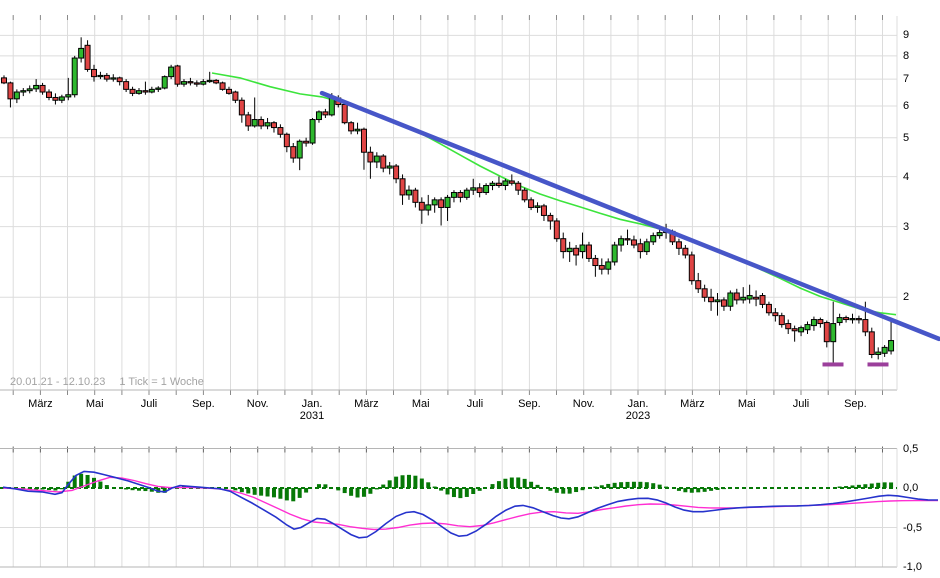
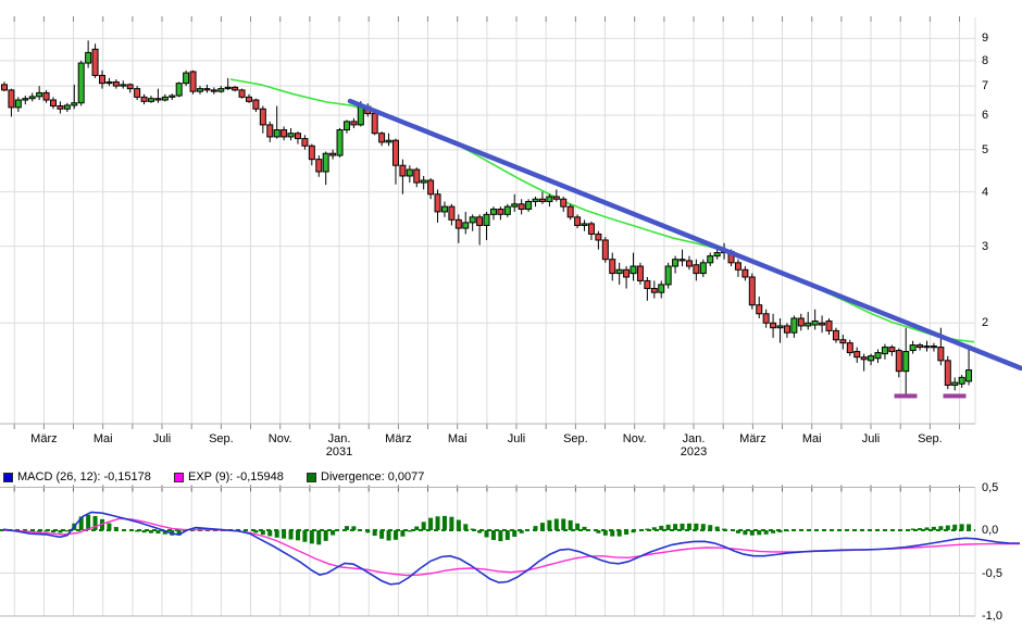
- 20.01.21 - 12.10.23 1 Tick = 1 Woche
  März
  Mai
  Juli
  Sep.
  Nov.
  Jan.
  2031
  März
  Mai
  Juli
  Sep.
  Nov.
  Jan.
  2023
  März
  Mai
  Juli
  Sep.
  9
  8
  7
  6
  5
  4
  3
  2
  0,5
  0,0
  -0,5
  -1,0
+ MACD (26, 12): -0,15178
+ EXP (9): -0,15948
+ Divergence: 0,0077
